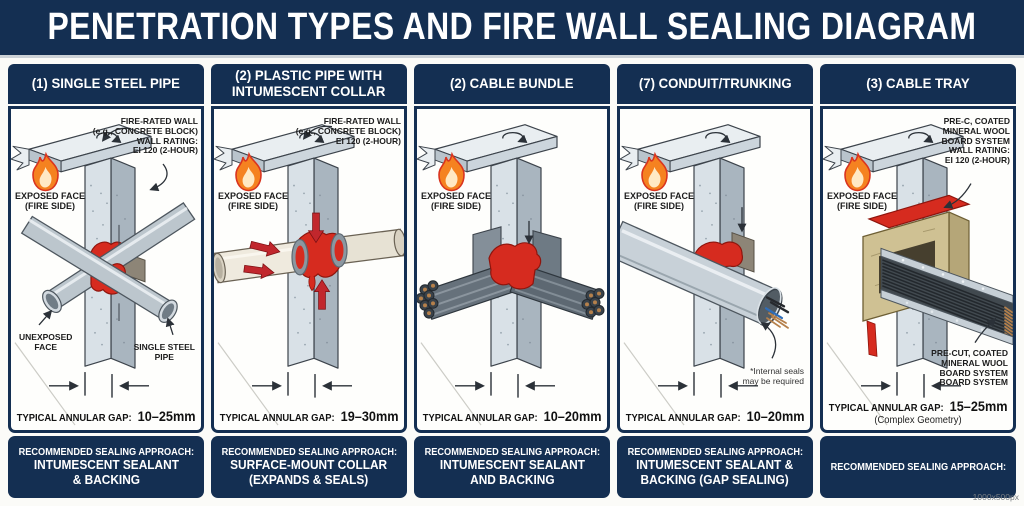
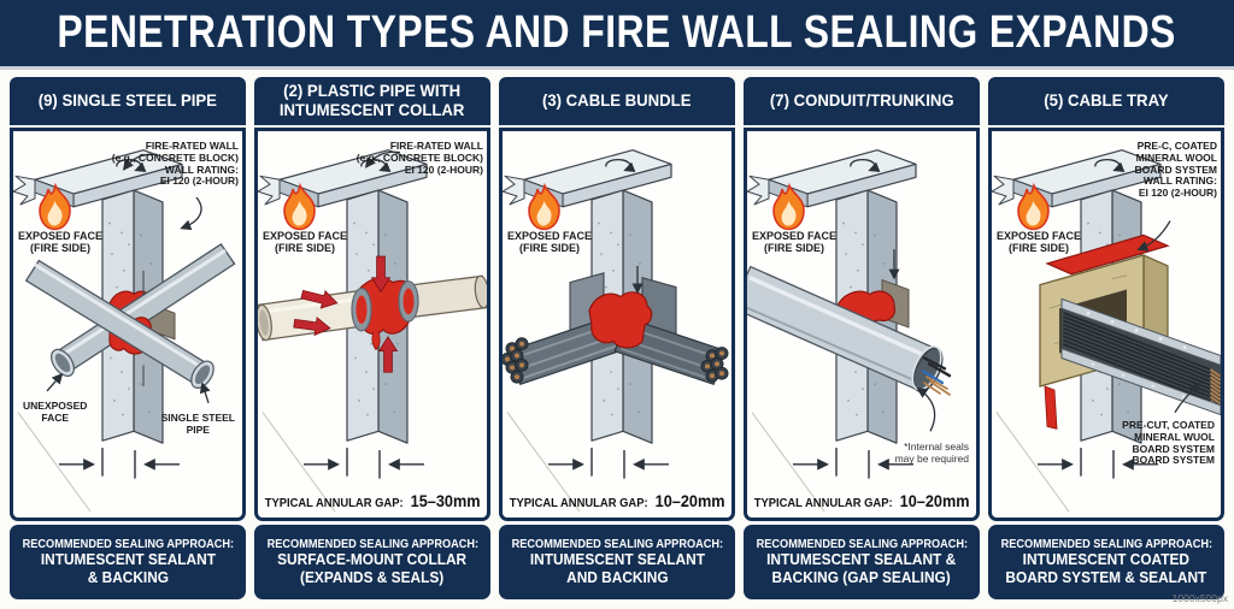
- PENETRATION TYPES AND FIRE WALL SEALING DIAGRAM
+ PENETRATION TYPES AND FIRE WALL SEALING EXPANDS
- (1) SINGLE STEEL PIPE
+ (9) SINGLE STEEL PIPE
  FIRE-RATED WALL
  (e.g., CONCRETE BLOCK)
  WALL RATING:
  EI 120 (2-HOUR)
  EXPOSED FACE
  (FIRE SIDE)
  UNEXPOSED
  FACE
  SINGLE STEEL
  PIPE
- TYPICAL ANNULAR GAP: 10–25mm
  RECOMMENDED SEALING APPROACH:
  INTUMESCENT SEALANT
  & BACKING
  (2) PLASTIC PIPE WITH
  INTUMESCENT COLLAR
  FIRE-RATED WALL
  (e.g., CONCRETE BLOCK)
  EI 120 (2-HOUR)
  EXPOSED FACE
  (FIRE SIDE)
- TYPICAL ANNULAR GAP: 19–30mm
+ TYPICAL ANNULAR GAP: 15–30mm
  RECOMMENDED SEALING APPROACH:
  SURFACE-MOUNT COLLAR
  (EXPANDS & SEALS)
- (2) CABLE BUNDLE
+ (3) CABLE BUNDLE
  EXPOSED FACE
  (FIRE SIDE)
  TYPICAL ANNULAR GAP: 10–20mm
  RECOMMENDED SEALING APPROACH:
  INTUMESCENT SEALANT
  AND BACKING
  (7) CONDUIT/TRUNKING
  EXPOSED FACE
  (FIRE SIDE)
  *Internal seals
  may be required
  TYPICAL ANNULAR GAP: 10–20mm
  RECOMMENDED SEALING APPROACH:
  INTUMESCENT SEALANT &
  BACKING (GAP SEALING)
- (3) CABLE TRAY
+ (5) CABLE TRAY
  PRE-C, COATED
  MINERAL WOOL
  BOARD SYSTEM
  WALL RATING:
  EI 120 (2-HOUR)
  EXPOSED FACE
  (FIRE SIDE)
  PRE-CUT, COATED
  MINERAL WUOL
  BOARD SYSTEM
  BOARD SYSTEM
- TYPICAL ANNULAR GAP: 15–25mm
- (Complex Geometry)
  RECOMMENDED SEALING APPROACH:
+ INTUMESCENT COATED
+ BOARD SYSTEM & SEALANT
  1000x500px
